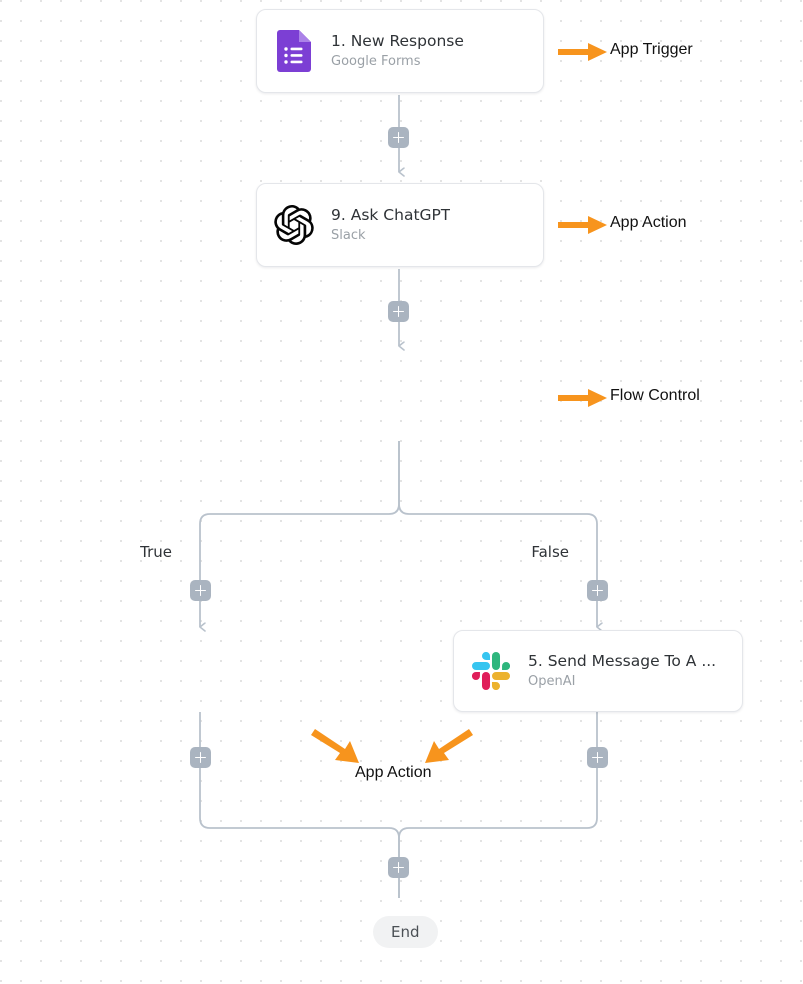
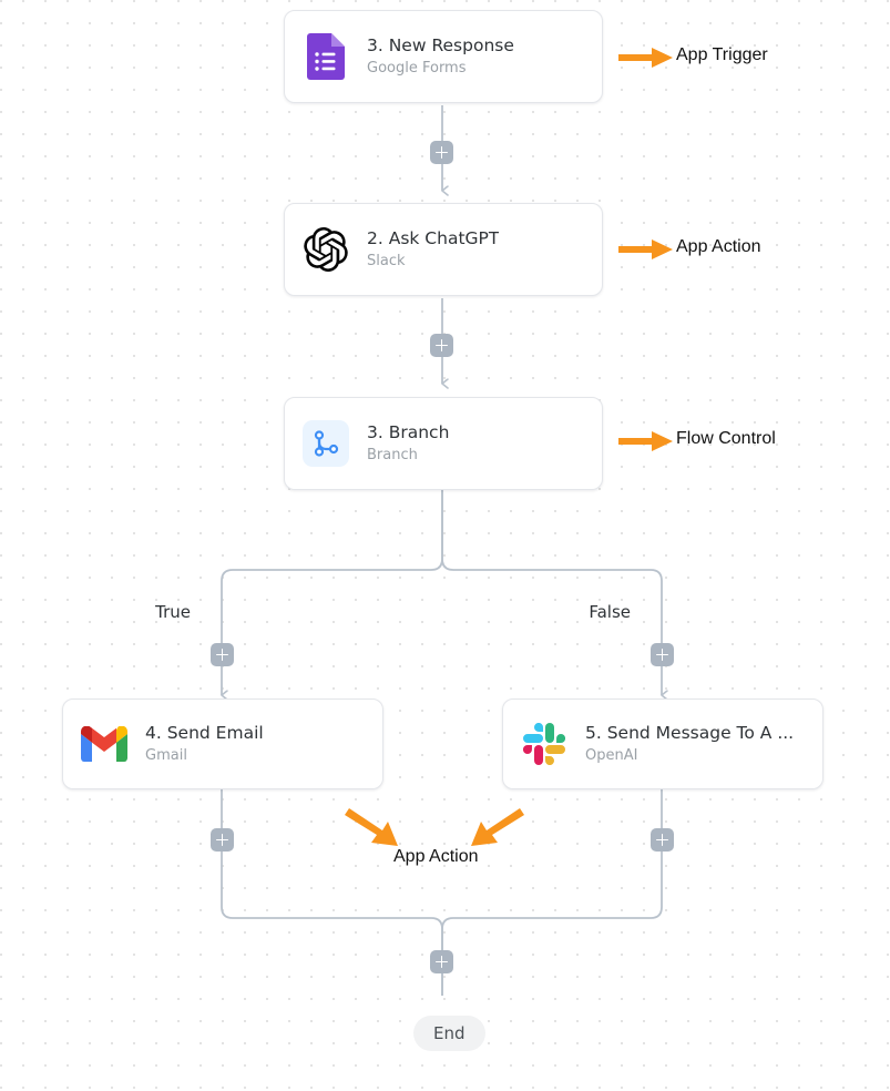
- 1. New Response
+ 3. New Response
  Google Forms
- 9. Ask ChatGPT
+ 2. Ask ChatGPT
  Slack
+ 3. Branch
+ Branch
+ 4. Send Email
+ Gmail
  5. Send Message To A ...
  OpenAI
  True
  False
  End
  App Trigger
  App Action
  Flow Control
  App Action
